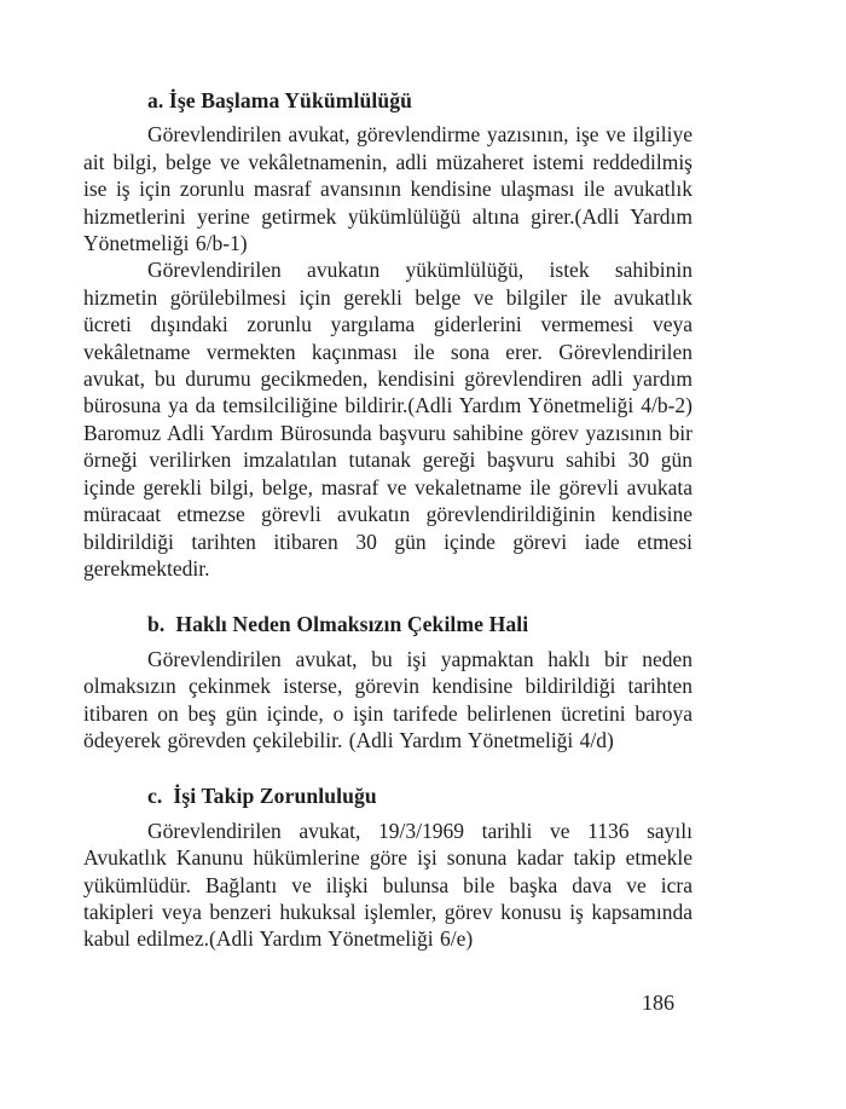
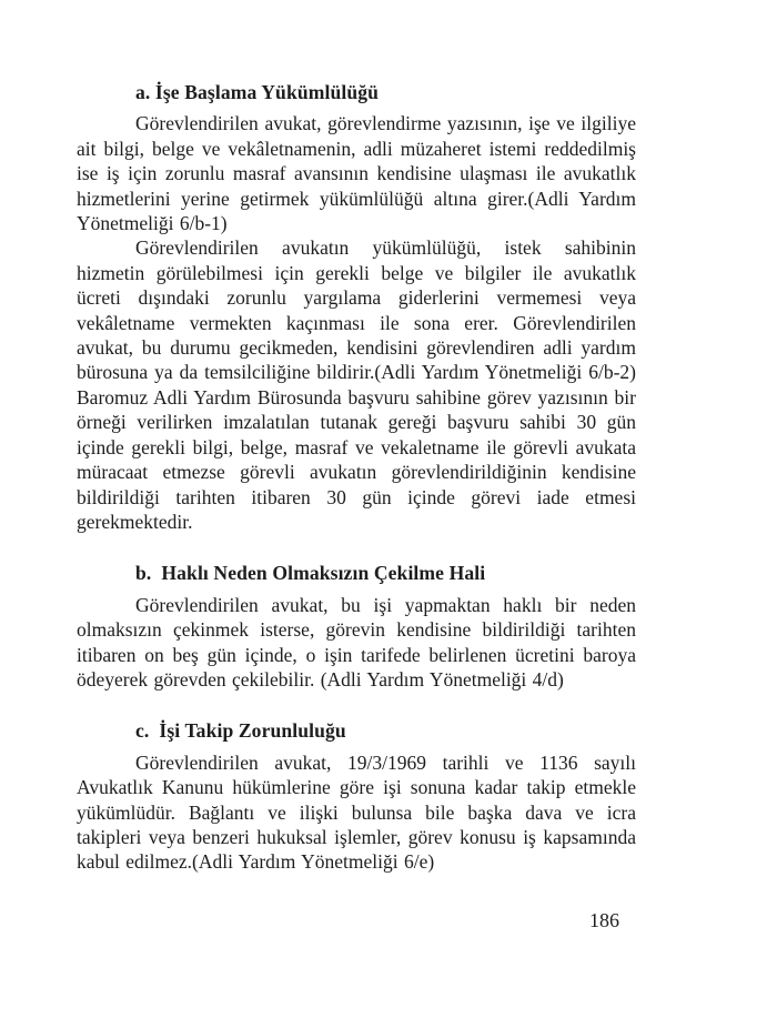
  a. İşe Başlama Yükümlülüğü
  Görevlendirilen avukat, görevlendirme yazısının, işe ve ilgiliye ait bilgi, belge ve vekâletnamenin, adli müzaheret istemi reddedilmiş ise iş için zorunlu masraf avansının kendisine ulaşması ile avukatlık hizmetlerini yerine getirmek yükümlülüğü altına girer.(Adli Yardım Yönetmeliği 6/b-1)
- Görevlendirilen avukatın yükümlülüğü, istek sahibinin hizmetin görülebilmesi için gerekli belge ve bilgiler ile avukatlık ücreti dışındaki zorunlu yargılama giderlerini vermemesi veya vekâletname vermekten kaçınması ile sona erer. Görevlendirilen avukat, bu durumu gecikmeden, kendisini görevlendiren adli yardım bürosuna ya da temsilciliğine bildirir.(Adli Yardım Yönetmeliği 4/b-2) Baromuz Adli Yardım Bürosunda başvuru sahibine görev yazısının bir örneği verilirken imzalatılan tutanak gereği başvuru sahibi 30 gün içinde gerekli bilgi, belge, masraf ve vekaletname ile görevli avukata müracaat etmezse görevli avukatın görevlendirildiğinin kendisine bildirildiği tarihten itibaren 30 gün içinde görevi iade etmesi gerekmektedir.
+ Görevlendirilen avukatın yükümlülüğü, istek sahibinin hizmetin görülebilmesi için gerekli belge ve bilgiler ile avukatlık ücreti dışındaki zorunlu yargılama giderlerini vermemesi veya vekâletname vermekten kaçınması ile sona erer. Görevlendirilen avukat, bu durumu gecikmeden, kendisini görevlendiren adli yardım bürosuna ya da temsilciliğine bildirir.(Adli Yardım Yönetmeliği 6/b-2) Baromuz Adli Yardım Bürosunda başvuru sahibine görev yazısının bir örneği verilirken imzalatılan tutanak gereği başvuru sahibi 30 gün içinde gerekli bilgi, belge, masraf ve vekaletname ile görevli avukata müracaat etmezse görevli avukatın görevlendirildiğinin kendisine bildirildiği tarihten itibaren 30 gün içinde görevi iade etmesi gerekmektedir.
  b. Haklı Neden Olmaksızın Çekilme Hali
  Görevlendirilen avukat, bu işi yapmaktan haklı bir neden olmaksızın çekinmek isterse, görevin kendisine bildirildiği tarihten itibaren on beş gün içinde, o işin tarifede belirlenen ücretini baroya ödeyerek görevden çekilebilir. (Adli Yardım Yönetmeliği 4/d)
  c. İşi Takip Zorunluluğu
  Görevlendirilen avukat, 19/3/1969 tarihli ve 1136 sayılı Avukatlık Kanunu hükümlerine göre işi sonuna kadar takip etmekle yükümlüdür. Bağlantı ve ilişki bulunsa bile başka dava ve icra takipleri veya benzeri hukuksal işlemler, görev konusu iş kapsamında kabul edilmez.(Adli Yardım Yönetmeliği 6/e)
  186
